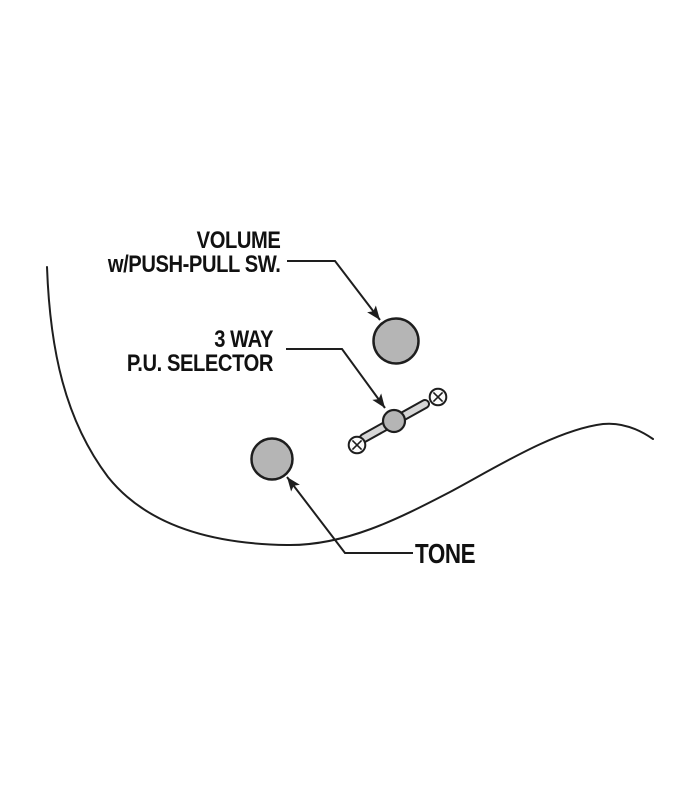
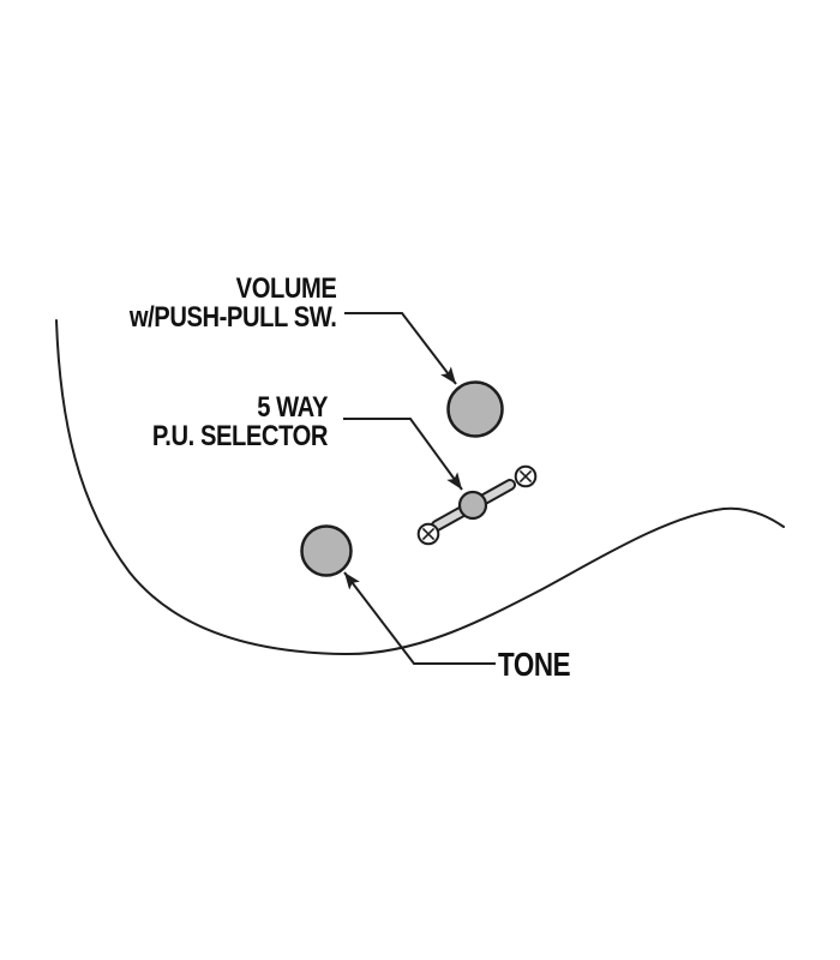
  VOLUME
  w/PUSH-PULL SW.
- 3 WAY
+ 5 WAY
  P.U. SELECTOR
  TONE
